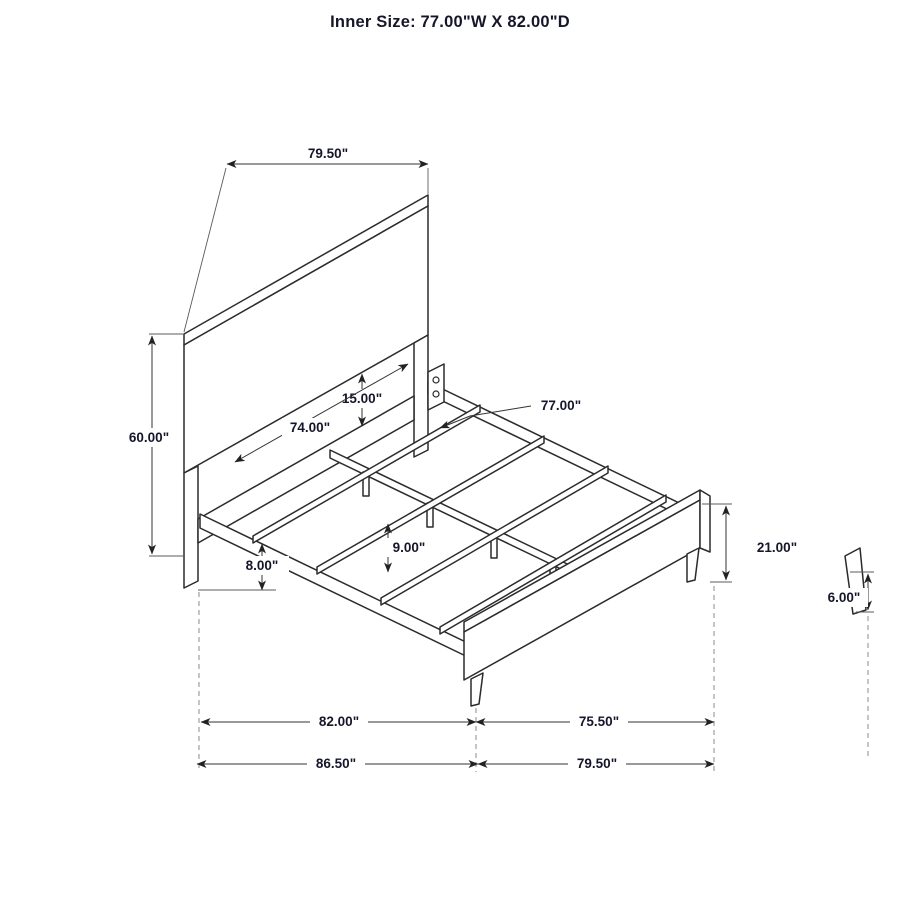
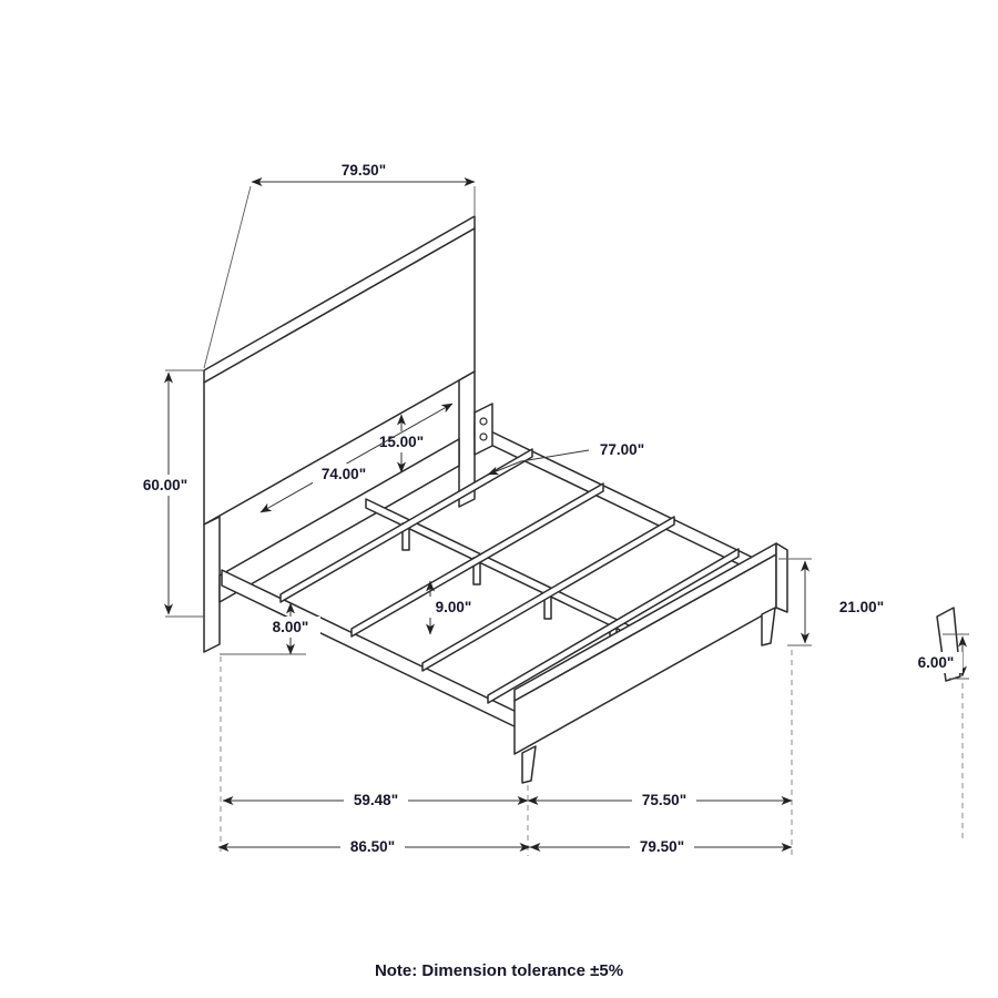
- Inner Size: 77.00"W X 82.00"D
  79.50"
  60.00"
  15.00"
  74.00"
  77.00"
  9.00"
  8.00"
  21.00"
  6.00"
- 82.00"
+ 59.48"
  75.50"
  86.50"
  79.50"
+ Note: Dimension tolerance ±5%
